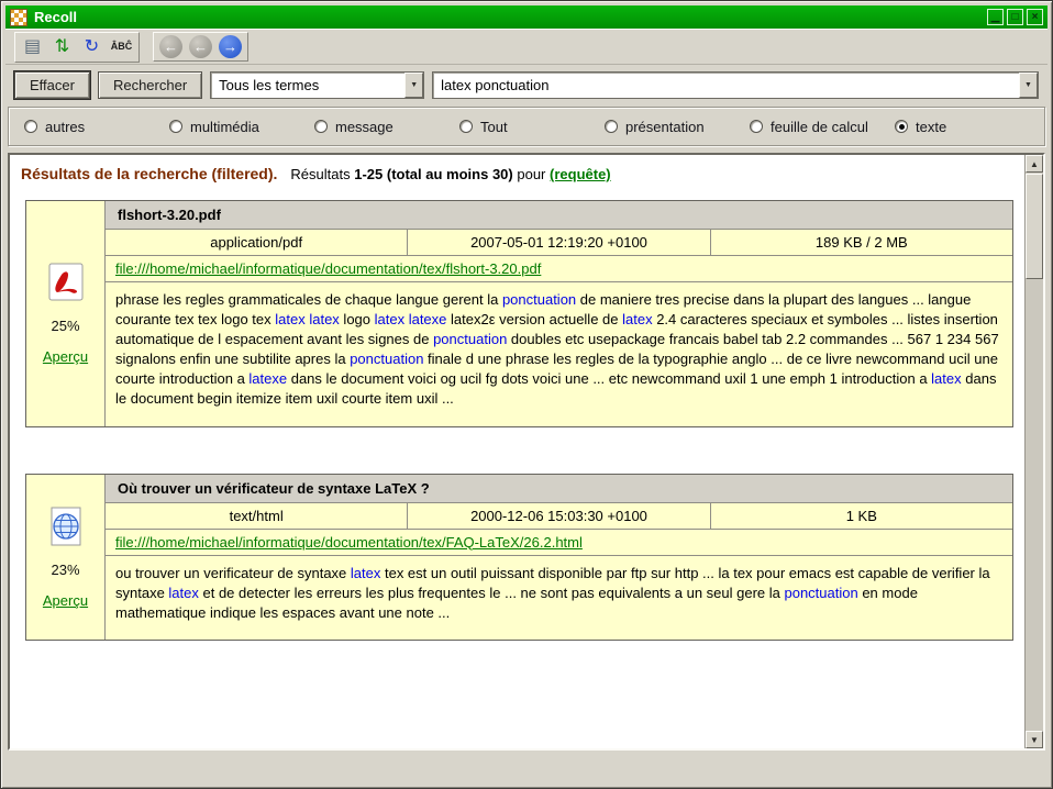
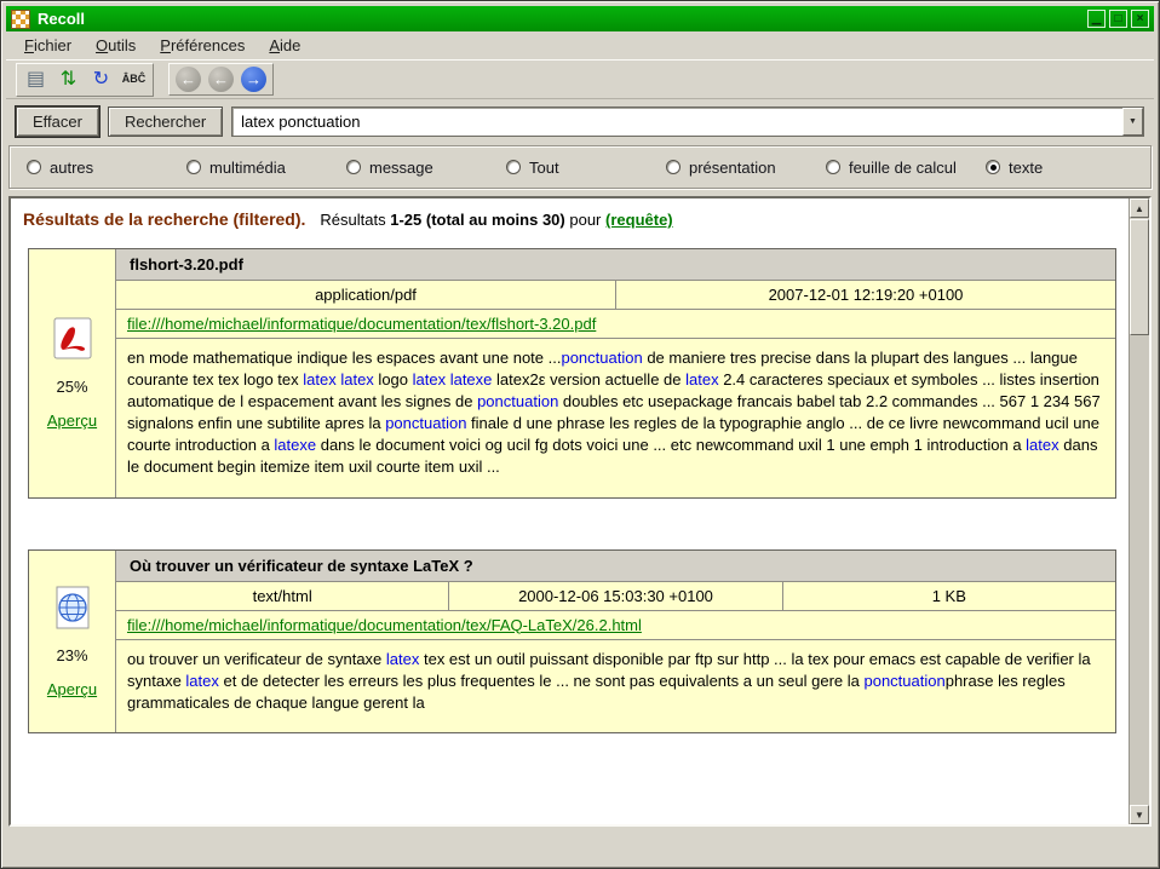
  Recoll
  ▁
  □
  ×
+ Fichier
+ Outils
+ Préférences
+ Aide
  ▤
  ⇅
  ↻
  ÂBĈ
  ←
  ←
  →
  Effacer
  Rechercher
- Tous les termes
  latex ponctuation
  autres
  multimédia
  message
  Tout
  présentation
  feuille de calcul
  texte
  Résultats de la recherche (filtered). Résultats 1-25 (total au moins 30) pour (requête)
  25%
  Aperçu
  flshort-3.20.pdf
  application/pdf
- 2007-05-01 12:19:20 +0100
+ 2007-12-01 12:19:20 +0100
- 189 KB / 2 MB
  file:///home/michael/informatique/documentation/tex/flshort-3.20.pdf
- phrase les regles grammaticales de chaque langue gerent la ponctuation de maniere tres precise dans la plupart des langues ... langue courante tex tex logo tex latex latex logo latex latexe latex2ε version actuelle de latex 2.4 caracteres speciaux et symboles ... listes insertion automatique de l espacement avant les signes de ponctuation doubles etc usepackage francais babel tab 2.2 commandes ... 567 1 234 567 signalons enfin une subtilite apres la ponctuation finale d une phrase les regles de la typographie anglo ... de ce livre newcommand ucil une courte introduction a latexe dans le document voici og ucil fg dots voici une ... etc newcommand uxil 1 une emph 1 introduction a latex dans le document begin itemize item uxil courte item uxil ...
+ en mode mathematique indique les espaces avant une note ...ponctuation de maniere tres precise dans la plupart des langues ... langue courante tex tex logo tex latex latex logo latex latexe latex2ε version actuelle de latex 2.4 caracteres speciaux et symboles ... listes insertion automatique de l espacement avant les signes de ponctuation doubles etc usepackage francais babel tab 2.2 commandes ... 567 1 234 567 signalons enfin une subtilite apres la ponctuation finale d une phrase les regles de la typographie anglo ... de ce livre newcommand ucil une courte introduction a latexe dans le document voici og ucil fg dots voici une ... etc newcommand uxil 1 une emph 1 introduction a latex dans le document begin itemize item uxil courte item uxil ...
  23%
  Aperçu
  Où trouver un vérificateur de syntaxe LaTeX ?
  text/html
  2000-12-06 15:03:30 +0100
  1 KB
  file:///home/michael/informatique/documentation/tex/FAQ-LaTeX/26.2.html
- ou trouver un verificateur de syntaxe latex tex est un outil puissant disponible par ftp sur http ... la tex pour emacs est capable de verifier la syntaxe latex et de detecter les erreurs les plus frequentes le ... ne sont pas equivalents a un seul gere la ponctuation en mode mathematique indique les espaces avant une note ...
+ ou trouver un verificateur de syntaxe latex tex est un outil puissant disponible par ftp sur http ... la tex pour emacs est capable de verifier la syntaxe latex et de detecter les erreurs les plus frequentes le ... ne sont pas equivalents a un seul gere la ponctuationphrase les regles grammaticales de chaque langue gerent la
  ▲
  ▼
